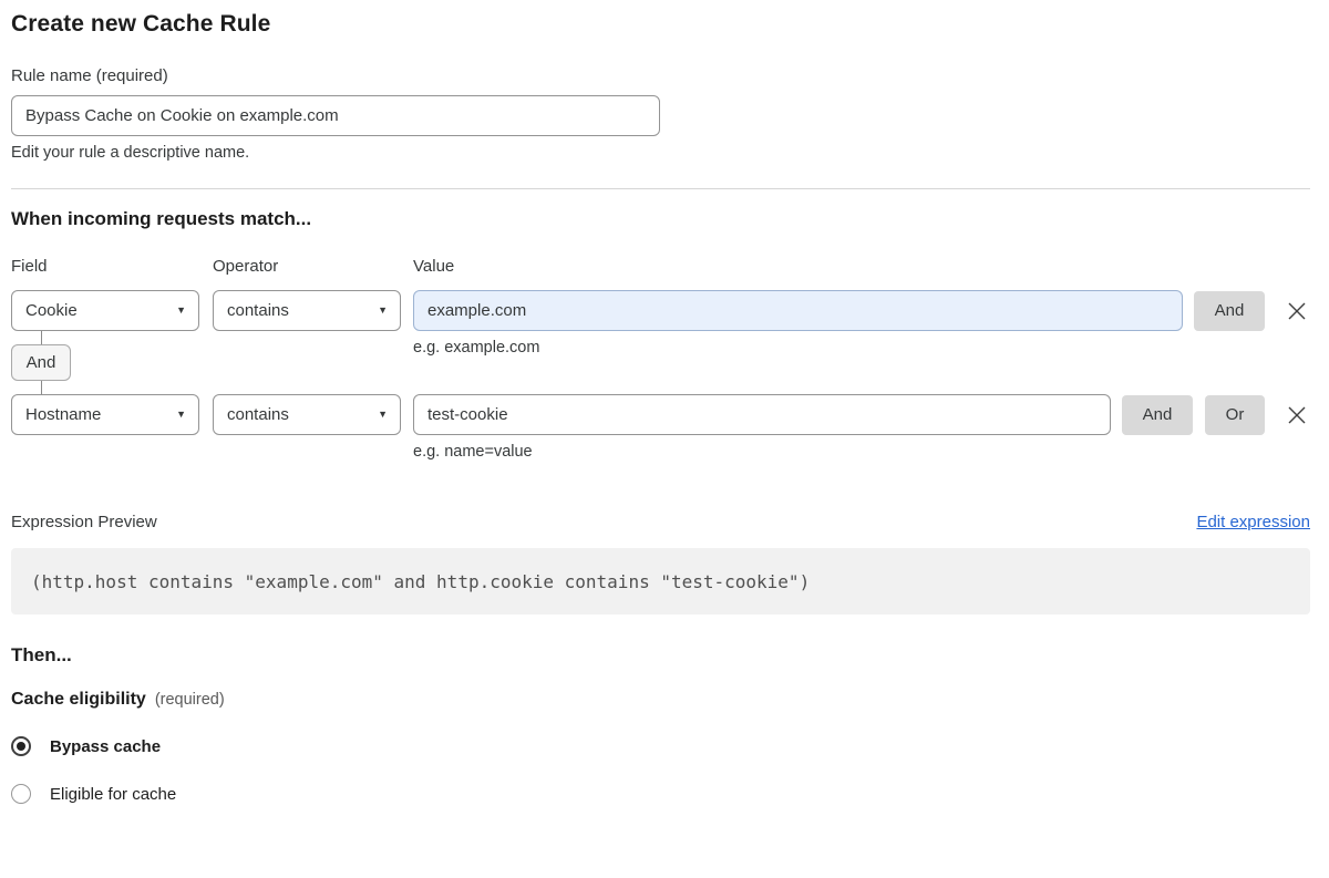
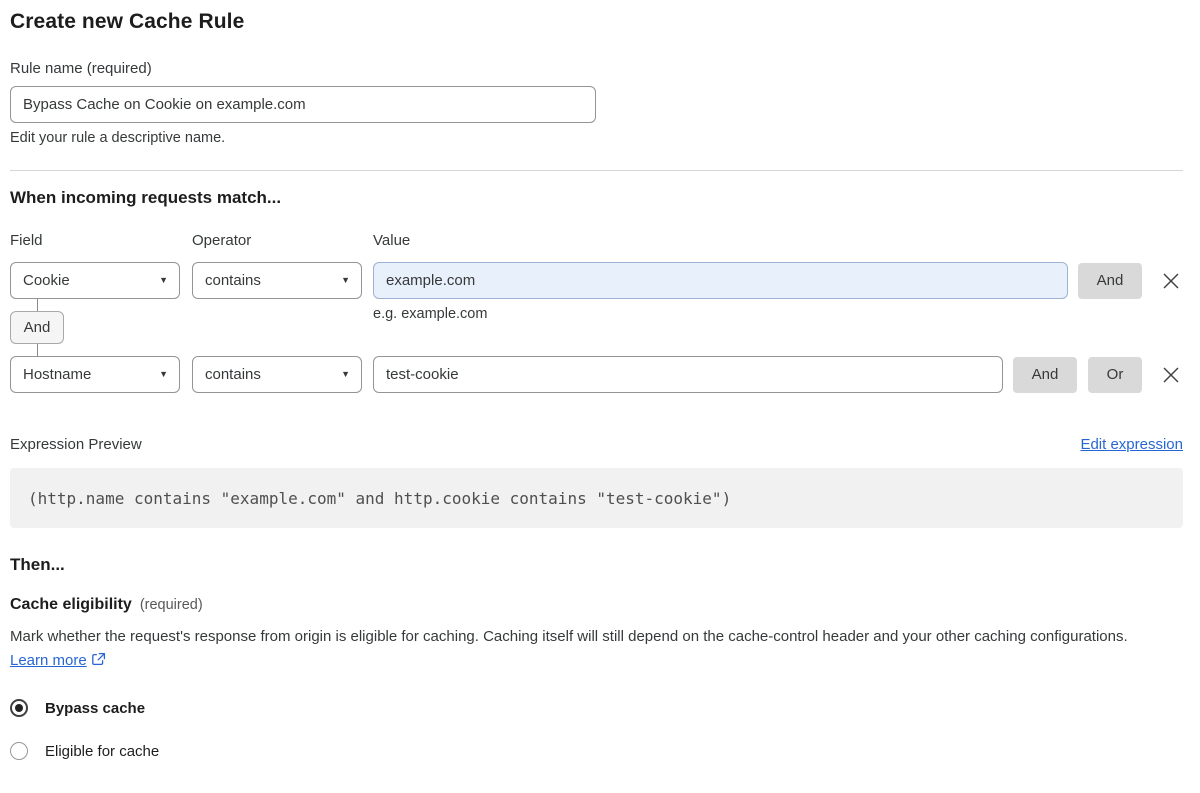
  Create new Cache Rule
  Rule name (required)
  Bypass Cache on Cookie on example.com
  Edit your rule a descriptive name.
  When incoming requests match...
  Field
  Operator
  Value
  Cookie
  ▼
  contains
  ▼
  example.com
  And
  e.g. example.com
  And
  Hostname
  ▼
  contains
  ▼
  test-cookie
  And
  Or
- e.g. name=value
  Expression Preview
  Edit expression
- (http.host contains "example.com" and http.cookie contains "test-cookie")
+ (http.name contains "example.com" and http.cookie contains "test-cookie")
  Then...
  Cache eligibility
  (required)
+ Mark whether the request's response from origin is eligible for caching. Caching itself will still depend on the cache-control header and your other caching configurations. Learn more
  Bypass cache
  Eligible for cache
